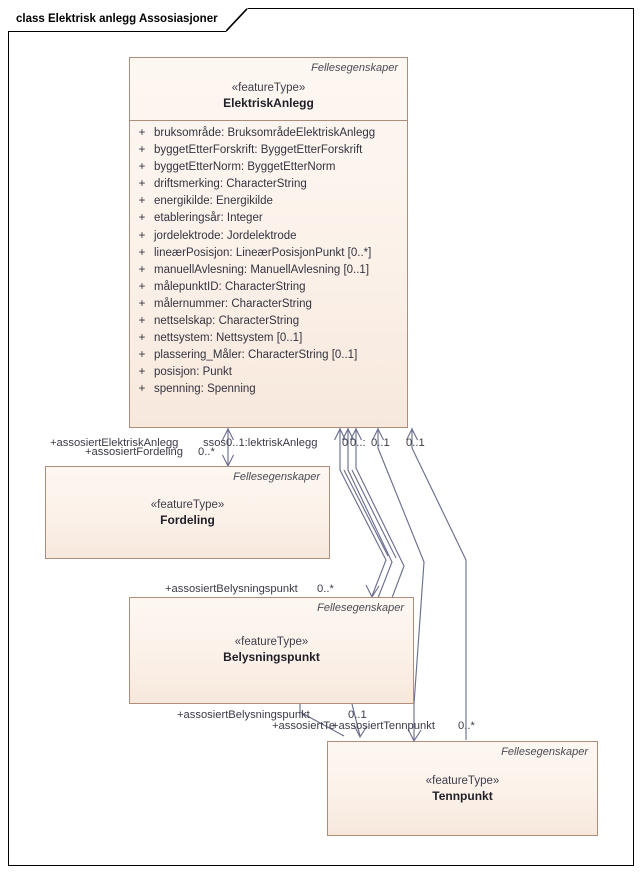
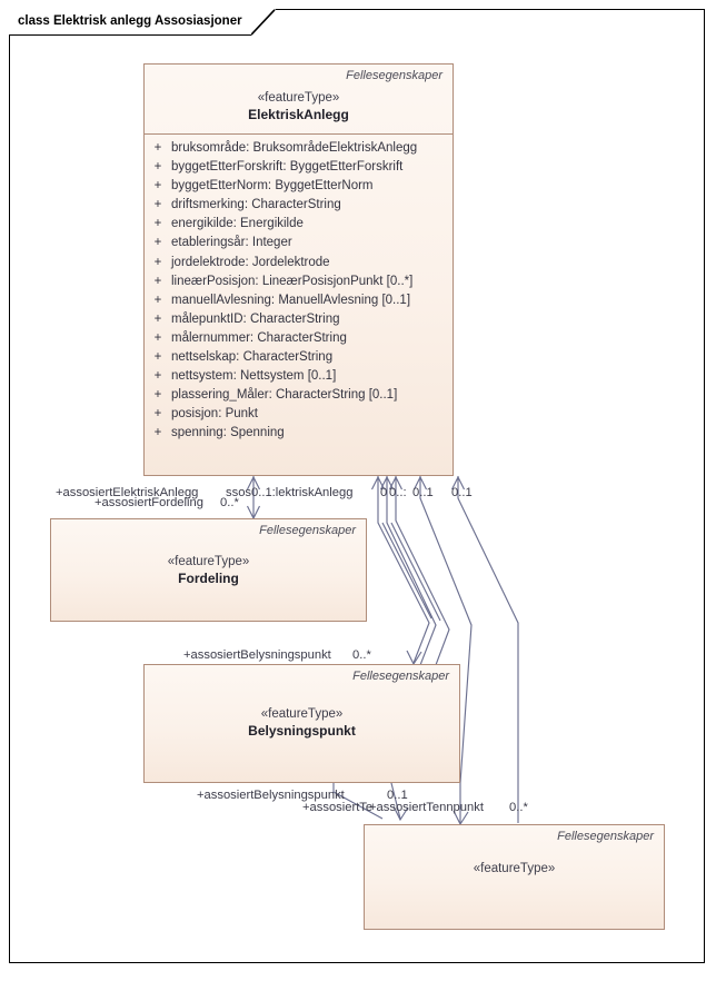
  class Elektrisk anlegg Assosiasjoner
  Fellesegenskaper
  «featureType»
  ElektriskAnlegg
  +
  bruksområde: BruksområdeElektriskAnlegg
  +
  byggetEtterForskrift: ByggetEtterForskrift
  +
  byggetEtterNorm: ByggetEtterNorm
  +
  driftsmerking: CharacterString
  +
  energikilde: Energikilde
  +
  etableringsår: Integer
  +
  jordelektrode: Jordelektrode
  +
  lineærPosisjon: LineærPosisjonPunkt [0..*]
  +
  manuellAvlesning: ManuellAvlesning [0..1]
  +
  målepunktID: CharacterString
  +
  målernummer: CharacterString
  +
  nettselskap: CharacterString
  +
  nettsystem: Nettsystem [0..1]
  +
  plassering_Måler: CharacterString [0..1]
  +
  posisjon: Punkt
  +
  spenning: Spenning
  Fellesegenskaper
  «featureType»
  Fordeling
  Fellesegenskaper
  «featureType»
  Belysningspunkt
  Fellesegenskaper
  «featureType»
- Tennpunkt
  +assosiertElektriskAnlegg
  ssos0..1:lektriskAnlegg
  +assosiertFordeling
  0..*
  0
  0..:
  0..1
  0..1
  +assosiertBelysningspunkt
  0..*
  +assosiertBelysningspunkt
  0..1
  +assosiertTe
  +assosiertTennpunkt
  0..*
